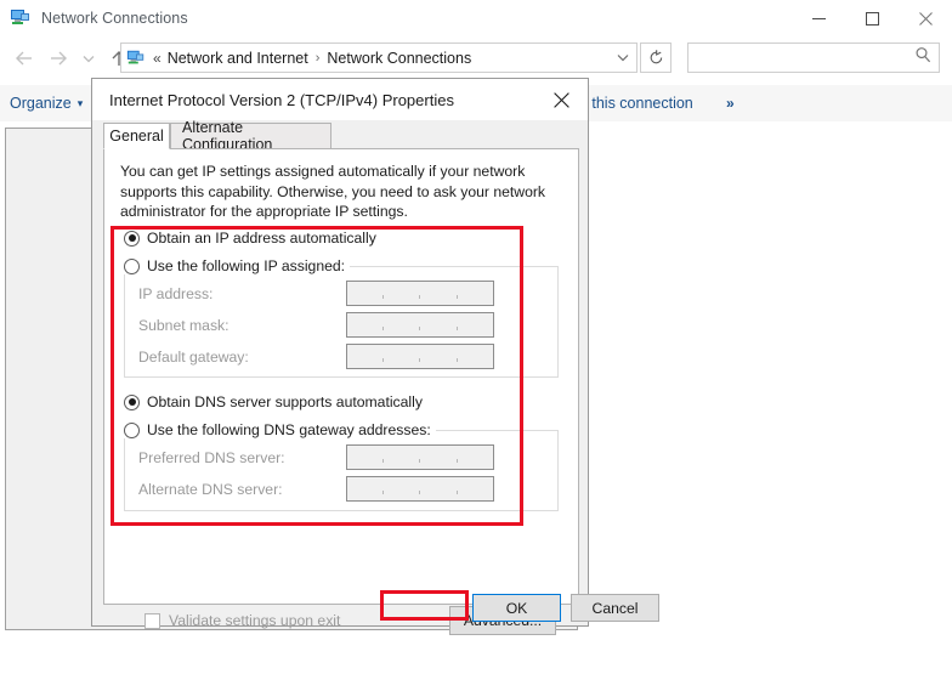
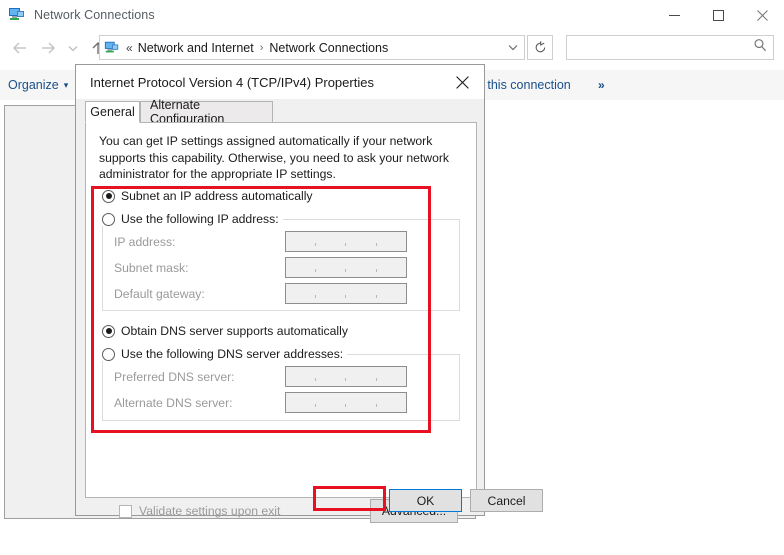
  Network Connections
  «
  Network and Internet
  ›
  Network Connections
  Organize
  ▾
  this connection
  »
- Internet Protocol Version 2 (TCP/IPv4) Properties
+ Internet Protocol Version 4 (TCP/IPv4) Properties
  General
  Alternate Configuration
  You can get IP settings assigned automatically if your network supports this capability. Otherwise, you need to ask your network administrator for the appropriate IP settings.
- Obtain an IP address automatically
+ Subnet an IP address automatically
- Use the following IP assigned:
+ Use the following IP address:
  IP address:
  Subnet mask:
  Default gateway:
  Obtain DNS server supports automatically
- Use the following DNS gateway addresses:
+ Use the following DNS server addresses:
  Preferred DNS server:
  Alternate DNS server:
  Validate settings upon exit
  OK
  Cancel
